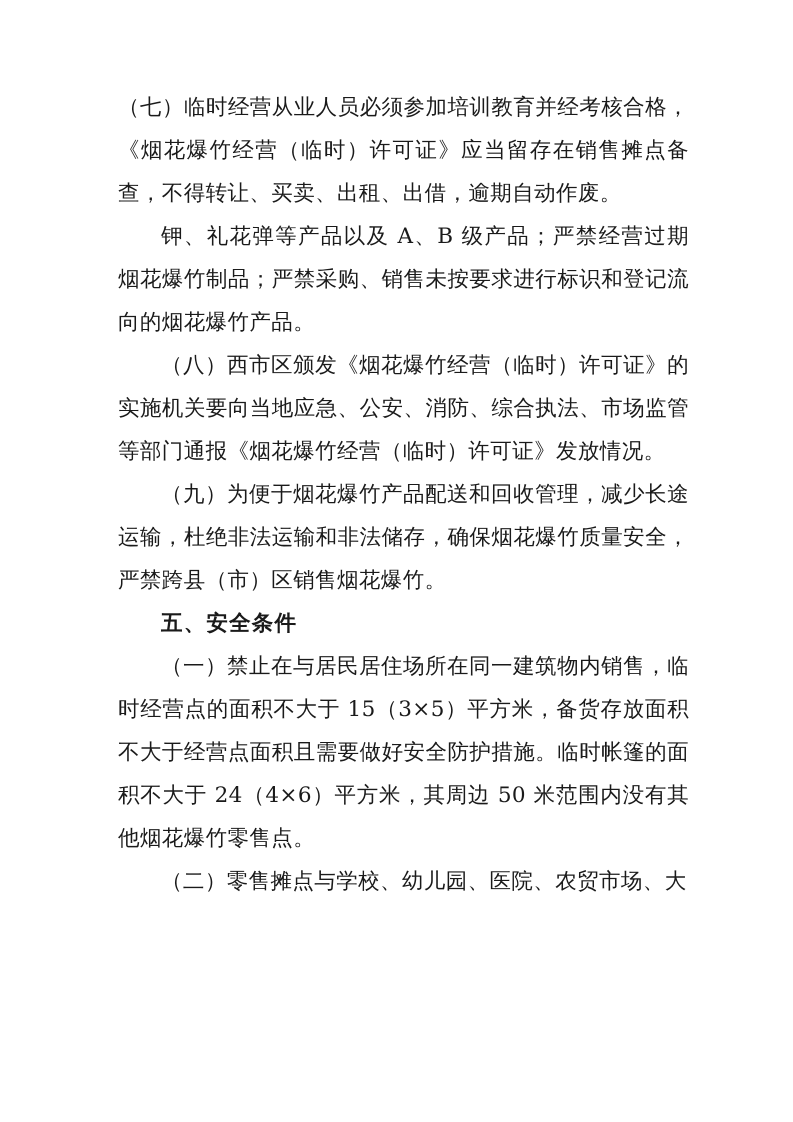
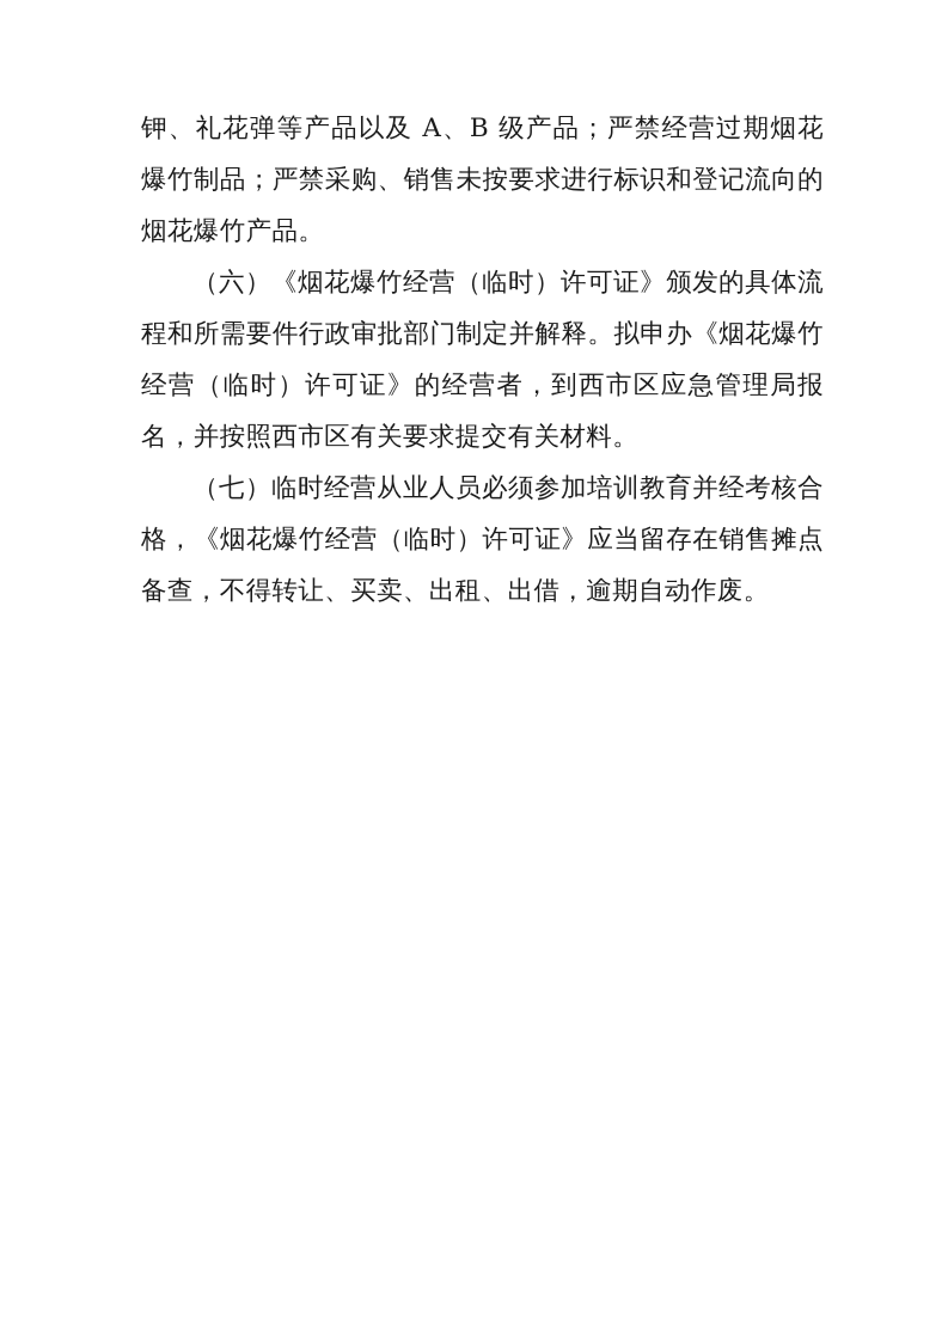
- （七）临时经营从业人员必须参加培训教育并经考核合格，《烟花爆竹经营（临时）许可证》应当留存在销售摊点备查，不得转让、买卖、出租、出借，逾期自动作废。
+ 钾、礼花弹等产品以及 A、B 级产品；严禁经营过期烟花爆竹制品；严禁采购、销售未按要求进行标识和登记流向的烟花爆竹产品。
+ （六）《烟花爆竹经营（临时）许可证》颁发的具体流程和所需要件行政审批部门制定并解释。拟申办《烟花爆竹经营（临时）许可证》的经营者，到西市区应急管理局报名，并按照西市区有关要求提交有关材料。
- 钾、礼花弹等产品以及 A、B 级产品；严禁经营过期烟花爆竹制品；严禁采购、销售未按要求进行标识和登记流向的烟花爆竹产品。
+ （七）临时经营从业人员必须参加培训教育并经考核合格，《烟花爆竹经营（临时）许可证》应当留存在销售摊点备查，不得转让、买卖、出租、出借，逾期自动作废。
- （八）西市区颁发《烟花爆竹经营（临时）许可证》的实施机关要向当地应急、公安、消防、综合执法、市场监管等部门通报《烟花爆竹经营（临时）许可证》发放情况。
- （九）为便于烟花爆竹产品配送和回收管理，减少长途运输，杜绝非法运输和非法储存，确保烟花爆竹质量安全，严禁跨县（市）区销售烟花爆竹。
- 五、安全条件
- （一）禁止在与居民居住场所在同一建筑物内销售，临时经营点的面积不大于 15（3×5）平方米，备货存放面积不大于经营点面积且需要做好安全防护措施。临时帐篷的面积不大于 24（4×6）平方米，其周边 50 米范围内没有其他烟花爆竹零售点。
- （二）零售摊点与学校、幼儿园、医院、农贸市场、大
